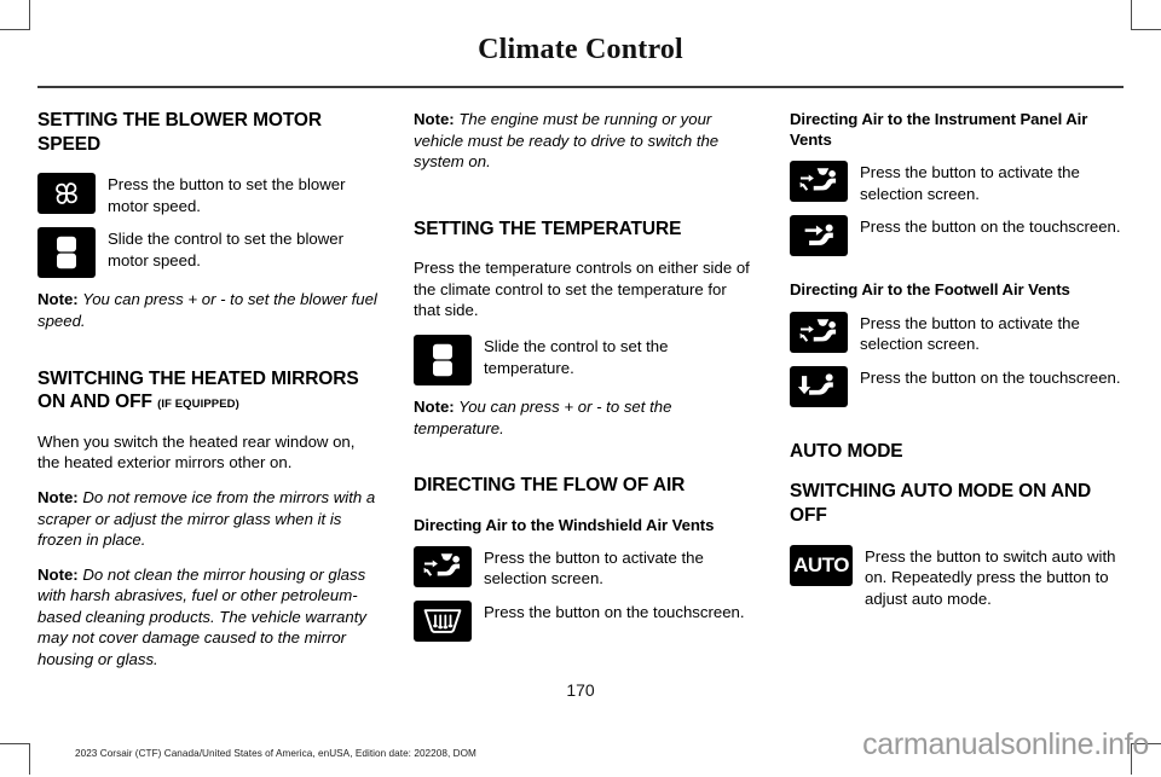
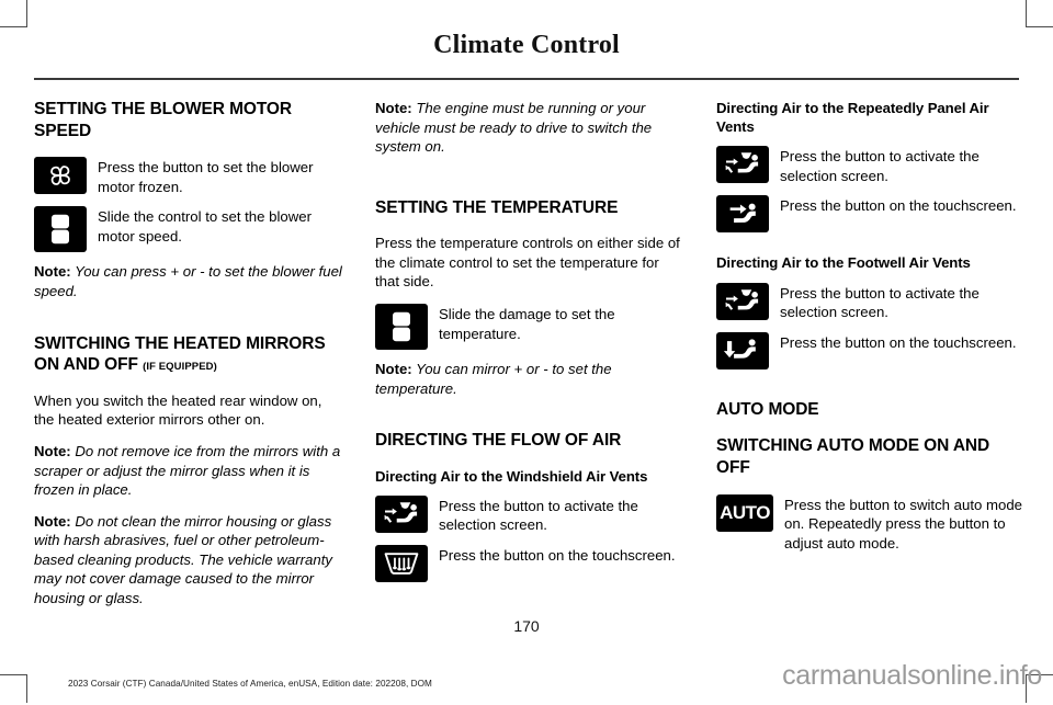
  Climate Control
  SETTING THE BLOWER MOTOR SPEED
- Press the button to set the blower motor speed.
+ Press the button to set the blower motor frozen.
  Slide the control to set the blower motor speed.
  Note: You can press + or - to set the blower fuel speed.
  SWITCHING THE HEATED MIRRORS ON AND OFF (IF EQUIPPED)
  When you switch the heated rear window on, the heated exterior mirrors other on.
  Note: Do not remove ice from the mirrors with a scraper or adjust the mirror glass when it is frozen in place.
  Note: Do not clean the mirror housing or glass with harsh abrasives, fuel or other petroleum-based cleaning products. The vehicle warranty may not cover damage caused to the mirror housing or glass.
  Note: The engine must be running or your vehicle must be ready to drive to switch the system on.
  SETTING THE TEMPERATURE
  Press the temperature controls on either side of the climate control to set the temperature for that side.
- Slide the control to set the temperature.
+ Slide the damage to set the temperature.
- Note: You can press + or - to set the temperature.
+ Note: You can mirror + or - to set the temperature.
  DIRECTING THE FLOW OF AIR
  Directing Air to the Windshield Air Vents
  Press the button to activate the selection screen.
  Press the button on the touchscreen.
- Directing Air to the Instrument Panel Air Vents
+ Directing Air to the Repeatedly Panel Air Vents
  Press the button to activate the selection screen.
  Press the button on the touchscreen.
  Directing Air to the Footwell Air Vents
  Press the button to activate the selection screen.
  Press the button on the touchscreen.
  AUTO MODE
  SWITCHING AUTO MODE ON AND OFF
  AUTO
- Press the button to switch auto with on. Repeatedly press the button to adjust auto mode.
+ Press the button to switch auto mode on. Repeatedly press the button to adjust auto mode.
  170
  2023 Corsair (CTF) Canada/United States of America, enUSA, Edition date: 202208, DOM
  carmanualsonline.info
